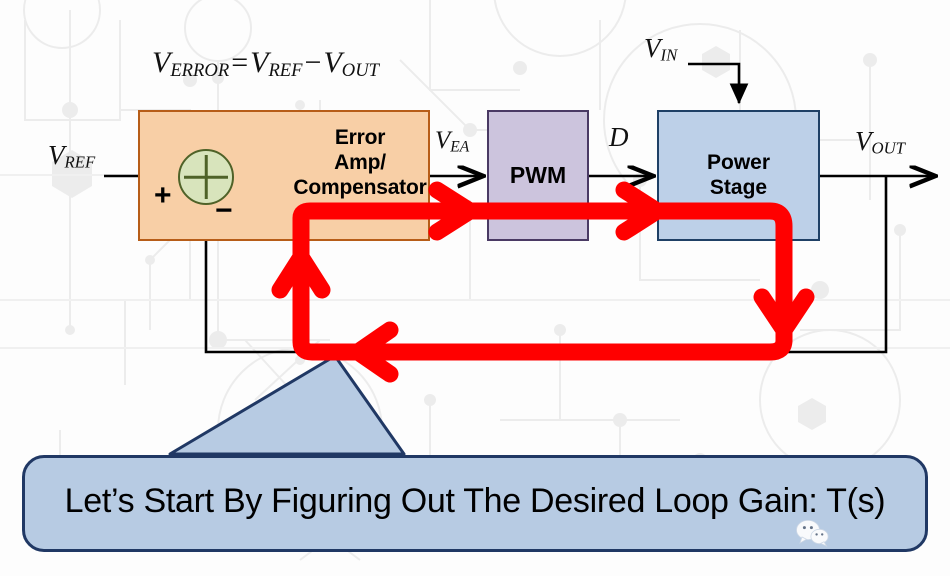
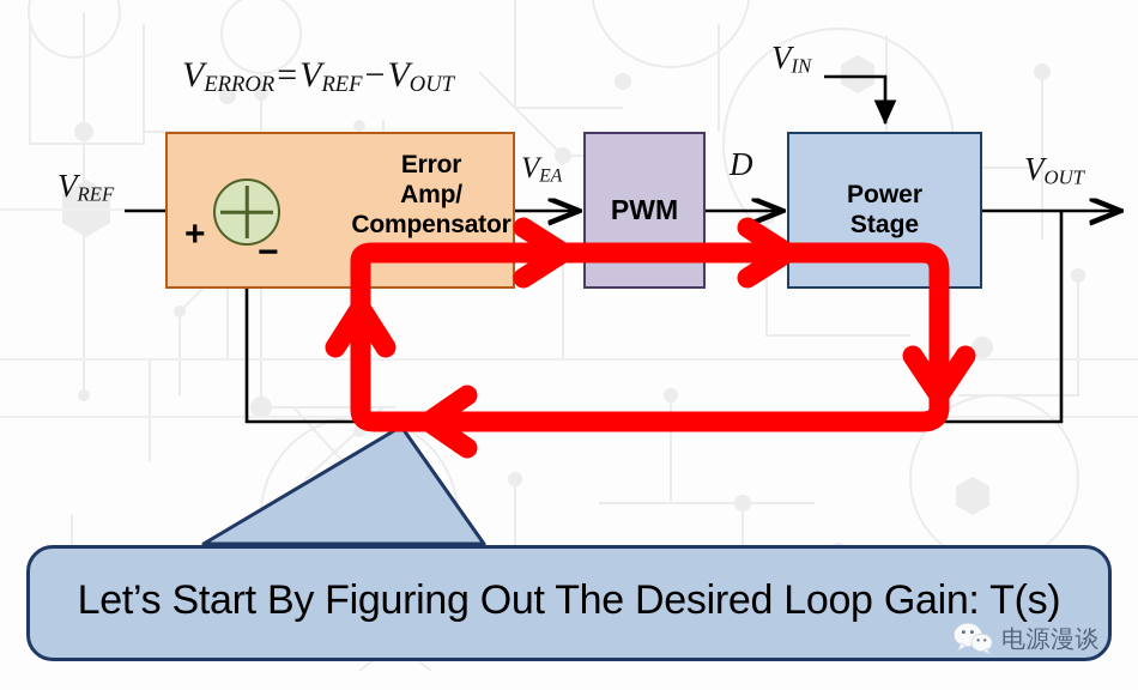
  Error
  Amp/
  Compensator
  PWM
  Power
  Stage
  +
  −
  VERROR=VREF−VOUT
  VREF
  VEA
  D
  VIN
  VOUT
  Let’s Start By Figuring Out The Desired Loop Gain: T(s)
+ 电源漫谈
